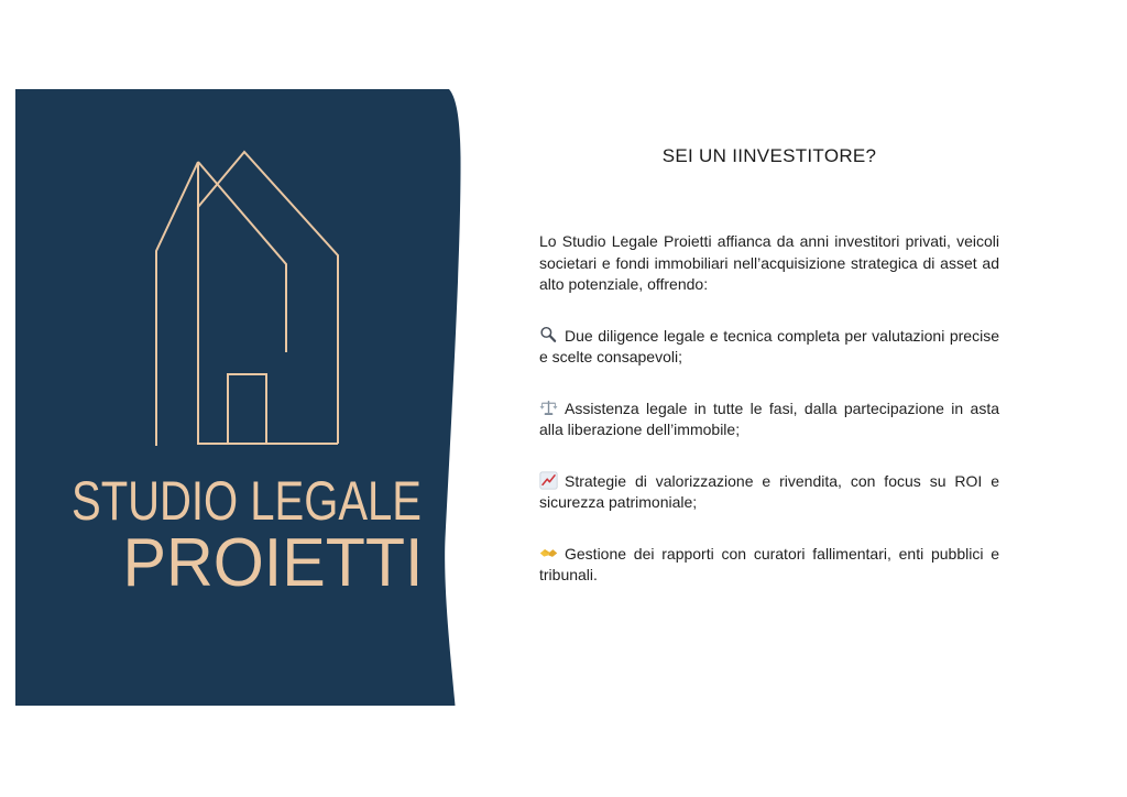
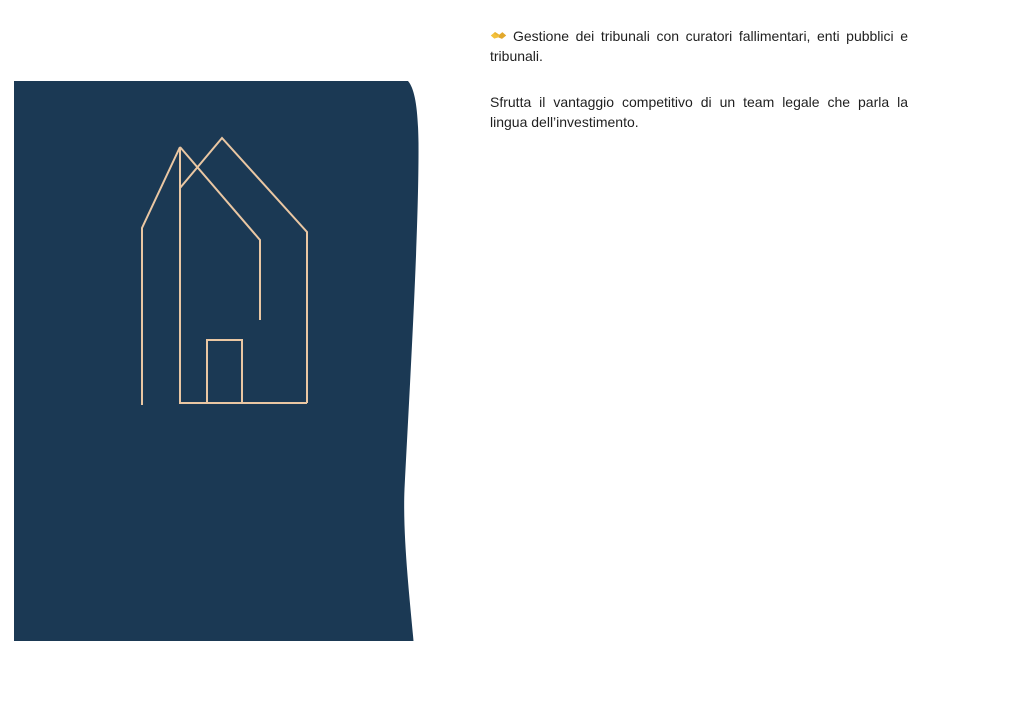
- STUDIO LEGALE
- PROIETTI
- SEI UN IINVESTITORE?
- Lo Studio Legale Proietti affianca da anni investitori privati, veicoli societari e fondi immobiliari nell’acquisizione strategica di asset ad alto potenziale, offrendo:
- Due diligence legale e tecnica completa per valutazioni precise e scelte consapevoli;
- Assistenza legale in tutte le fasi, dalla partecipazione in asta alla liberazione dell’immobile;
- Strategie di valorizzazione e rivendita, con focus su ROI e sicurezza patrimoniale;
- Gestione dei rapporti con curatori fallimentari, enti pubblici e tribunali.
+ Gestione dei tribunali con curatori fallimentari, enti pubblici e tribunali.
+ Sfrutta il vantaggio competitivo di un team legale che parla la lingua dell’investimento.
